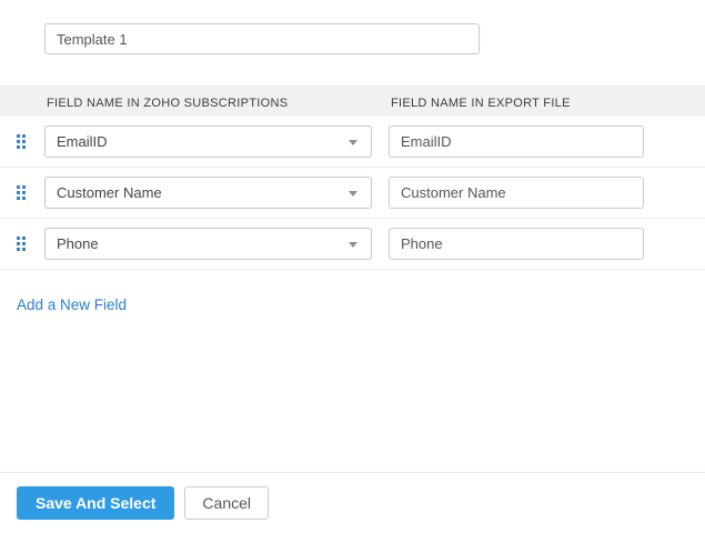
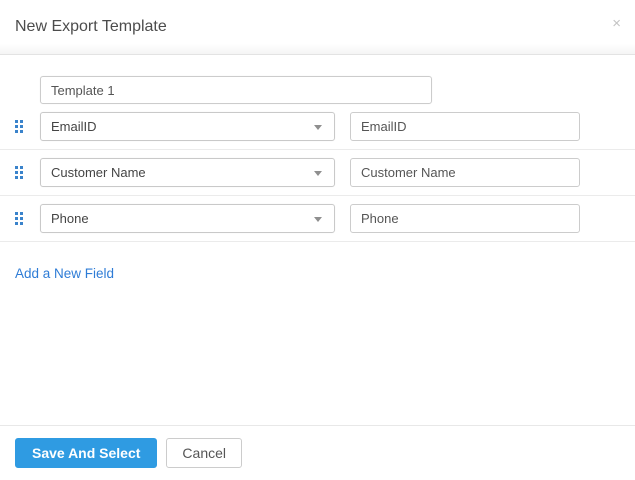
+ New Export Template
+ ×
  Template 1
- FIELD NAME IN ZOHO SUBSCRIPTIONS
- FIELD NAME IN EXPORT FILE
  EmailID
  EmailID
  Customer Name
  Customer Name
  Phone
  Phone
  Add a New Field
  Save And Select
  Cancel
